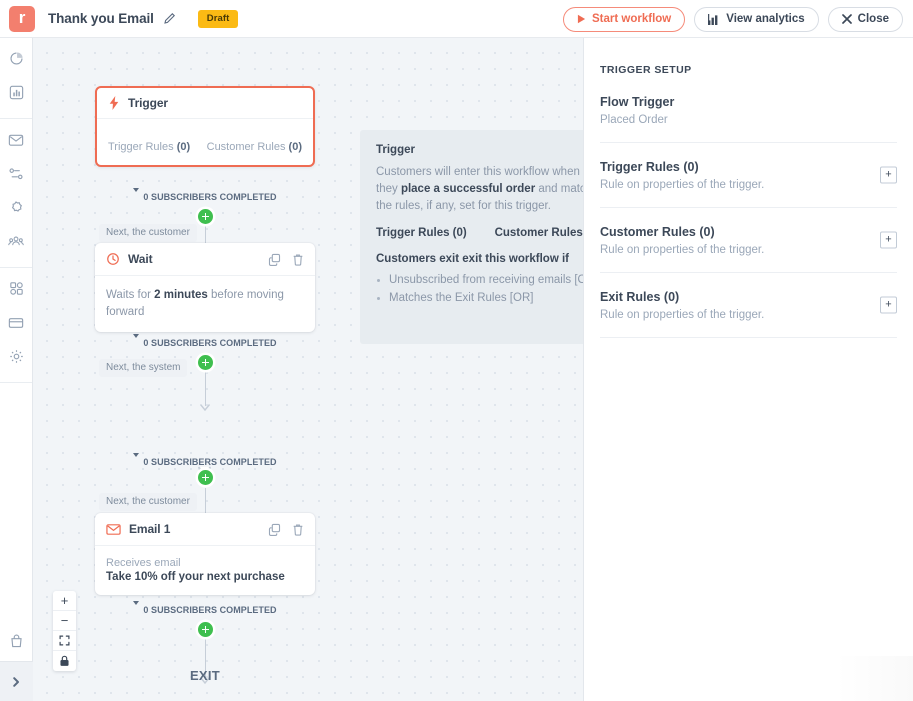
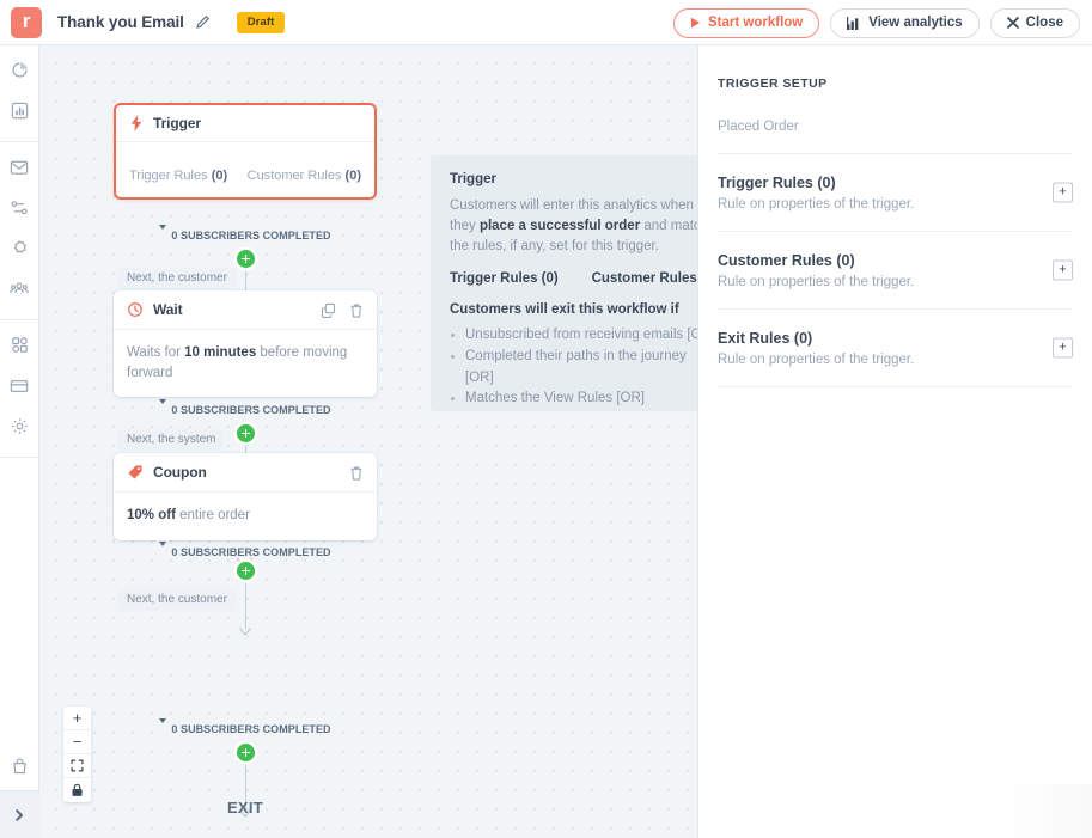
  r
  Thank you Email
  Draft
  Start workflow
  View analytics
  Close
  Trigger
  Trigger Rules (0)
  Customer Rules (0)
  0 SUBSCRIBERS COMPLETED
  Next, the customer
  Wait
- Waits for 2 minutes before moving forward
+ Waits for 10 minutes before moving forward
  0 SUBSCRIBERS COMPLETED
  Next, the system
+ Coupon
+ 10% off entire order
  0 SUBSCRIBERS COMPLETED
  Next, the customer
- Email 1
- Receives email
- Take 10% off your next purchase
  0 SUBSCRIBERS COMPLETED
  EXIT
  Trigger
- Customers will enter this workflow when they place a successful order and mat the rules, if any, set for this trigger.
+ Customers will enter this analytics when they place a successful order and mat the rules, if any, set for this trigger.
  Trigger Rules (0)
  Customer Rules
- Customers exit exit this workflow if
+ Customers will exit this workflow if
  Unsubscribed from receiving emails [
+ Completed their paths in the journey [OR]
- Matches the Exit Rules [OR]
+ Matches the View Rules [OR]
  +
  −
  TRIGGER SETUP
- Flow Trigger
  Placed Order
  Trigger Rules (0)
  Rule on properties of the trigger.
  +
  Customer Rules (0)
  Rule on properties of the trigger.
  +
  Exit Rules (0)
  Rule on properties of the trigger.
  +
